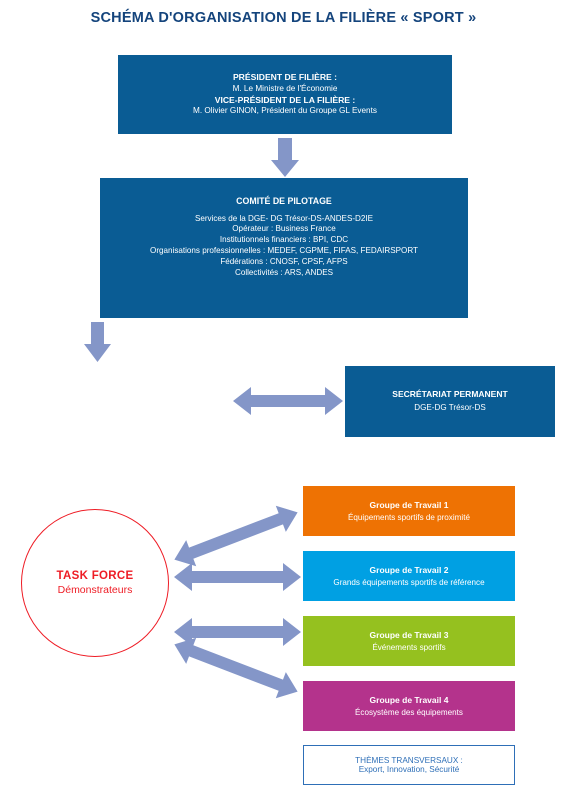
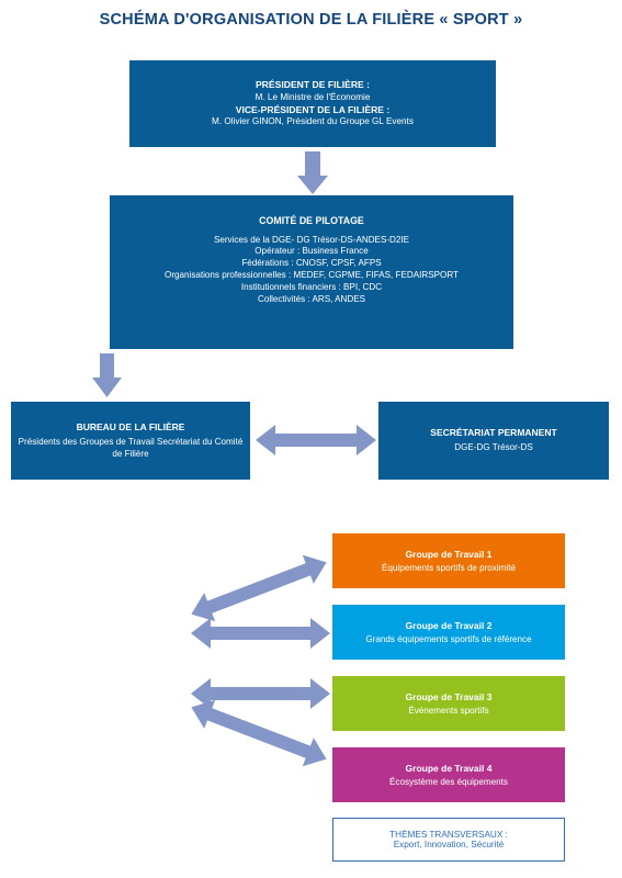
  SCHÉMA D'ORGANISATION DE LA FILIÈRE « SPORT »
  PRÉSIDENT DE FILIÈRE :
  M. Le Ministre de l'Économie
  VICE-PRÉSIDENT DE LA FILIÈRE :
  M. Olivier GINON, Président du Groupe GL Events
  COMITÉ DE PILOTAGE
  Services de la DGE- DG Trésor-DS-ANDES-D2IE
  Opérateur : Business France
- Institutionnels financiers : BPI, CDC
+ Fédérations : CNOSF, CPSF, AFPS
  Organisations professionnelles : MEDEF, CGPME, FIFAS, FEDAIRSPORT
- Fédérations : CNOSF, CPSF, AFPS
+ Institutionnels financiers : BPI, CDC
  Collectivités : ARS, ANDES
+ BUREAU DE LA FILIÈRE
+ Présidents des Groupes de Travail Secrétariat du Comité de Filière
  SECRÉTARIAT PERMANENT
  DGE-DG Trésor-DS
- TASK FORCE
- Démonstrateurs
  Groupe de Travail 1
  Équipements sportifs de proximité
  Groupe de Travail 2
  Grands équipements sportifs de référence
  Groupe de Travail 3
  Événements sportifs
  Groupe de Travail 4
  Écosystème des équipements
  THÈMES TRANSVERSAUX :
  Export, Innovation, Sécurité
